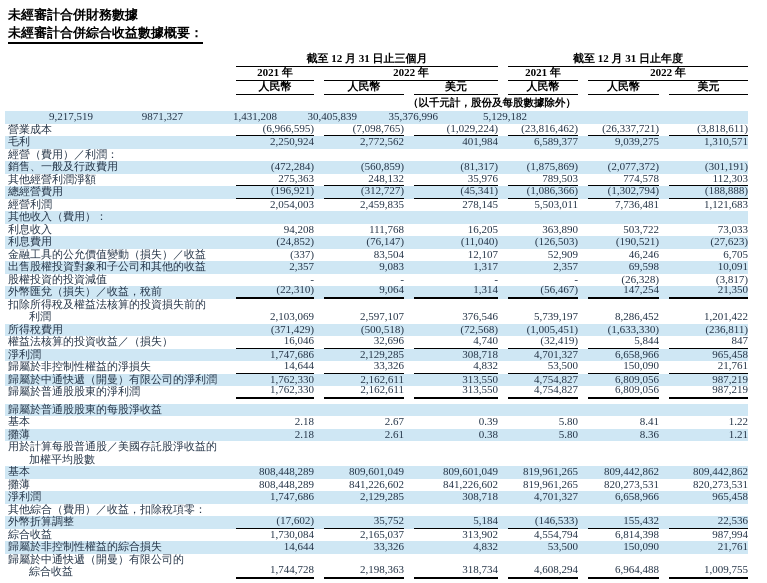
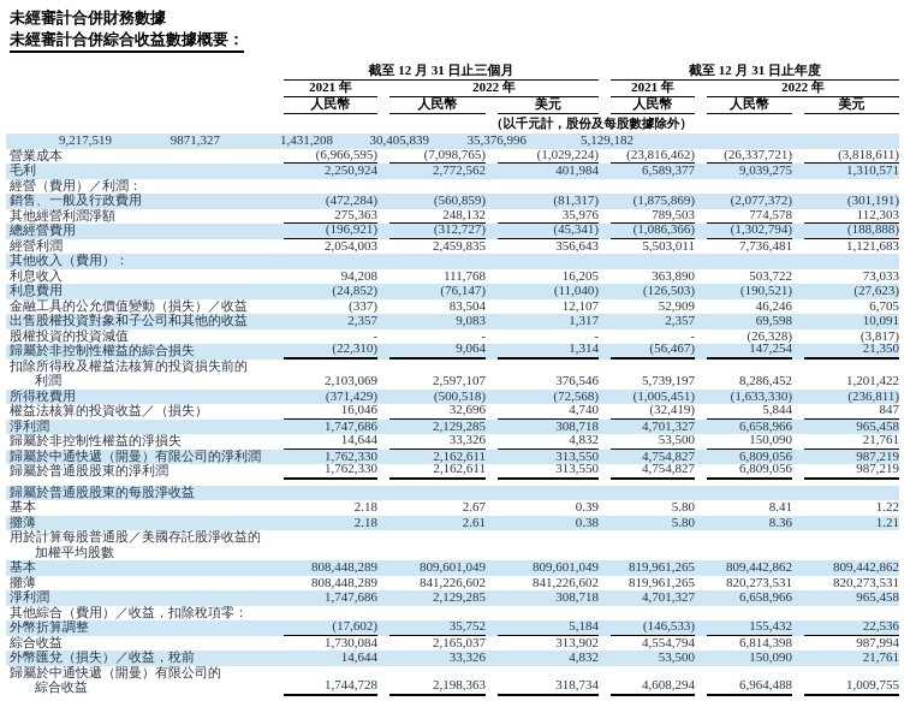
  未經審計合併財務數據
  未經審計合併綜合收益數據概要：
  截至 12 月 31 日止三個月
  截至 12 月 31 日止年度
  2021 年
  2022 年
  2021 年
  2022 年
  人民幣
  人民幣
  美元
  人民幣
  人民幣
  美元
  （以千元計，股份及每股數據除外）
  9,217,519
  9871,327
  1,431,208
  30,405,839
  35,376,996
  5,129,182
  營業成本
  (6,966,595)
  (7,098,765)
  (1,029,224)
  (23,816,462)
  (26,337,721)
  (3,818,611)
  毛利
  2,250,924
  2,772,562
  401,984
  6,589,377
  9,039,275
  1,310,571
  經營（費用）／利潤：
  銷售、一般及行政費用
  (472,284)
  (560,859)
  (81,317)
  (1,875,869)
  (2,077,372)
  (301,191)
  其他經營利潤淨額
  275,363
  248,132
  35,976
  789,503
  774,578
  112,303
  總經營費用
  (196,921)
  (312,727)
  (45,341)
  (1,086,366)
  (1,302,794)
  (188,888)
  經營利潤
  2,054,003
  2,459,835
- 278,145
+ 356,643
  5,503,011
  7,736,481
  1,121,683
  其他收入（費用）：
  利息收入
  94,208
  111,768
  16,205
  363,890
  503,722
  73,033
  利息費用
  (24,852)
  (76,147)
  (11,040)
  (126,503)
  (190,521)
  (27,623)
  金融工具的公允價值變動（損失）／收益
  (337)
  83,504
  12,107
  52,909
  46,246
  6,705
  出售股權投資對象和子公司和其他的收益
  2,357
  9,083
  1,317
  2,357
  69,598
  10,091
  股權投資的投資減值
  -
  -
  -
  -
  (26,328)
  (3,817)
- 外幣匯兌（損失）／收益，稅前
+ 歸屬於非控制性權益的綜合損失
  (22,310)
  9,064
  1,314
  (56,467)
  147,254
  21,350
  扣除所得稅及權益法核算的投資損失前的
  利潤
  2,103,069
  2,597,107
  376,546
  5,739,197
  8,286,452
  1,201,422
  所得稅費用
  (371,429)
  (500,518)
  (72,568)
  (1,005,451)
  (1,633,330)
  (236,811)
  權益法核算的投資收益／（損失）
  16,046
  32,696
  4,740
  (32,419)
  5,844
  847
  淨利潤
  1,747,686
  2,129,285
  308,718
  4,701,327
  6,658,966
  965,458
  歸屬於非控制性權益的淨損失
  14,644
  33,326
  4,832
  53,500
  150,090
  21,761
  歸屬於中通快遞（開曼）有限公司的淨利潤
  1,762,330
  2,162,611
  313,550
  4,754,827
  6,809,056
  987,219
  歸屬於普通股股東的淨利潤
  1,762,330
  2,162,611
  313,550
  4,754,827
  6,809,056
  987,219
  歸屬於普通股股東的每股淨收益
  基本
  2.18
  2.67
  0.39
  5.80
  8.41
  1.22
  攤薄
  2.18
  2.61
  0.38
  5.80
  8.36
  1.21
  用於計算每股普通股／美國存託股淨收益的
  加權平均股數
  基本
  808,448,289
  809,601,049
  809,601,049
  819,961,265
  809,442,862
  809,442,862
  攤薄
  808,448,289
  841,226,602
  841,226,602
  819,961,265
  820,273,531
  820,273,531
  淨利潤
  1,747,686
  2,129,285
  308,718
  4,701,327
  6,658,966
  965,458
  其他綜合（費用）／收益，扣除稅項零：
  外幣折算調整
  (17,602)
  35,752
  5,184
  (146,533)
  155,432
  22,536
  綜合收益
  1,730,084
  2,165,037
  313,902
  4,554,794
  6,814,398
  987,994
- 歸屬於非控制性權益的綜合損失
+ 外幣匯兌（損失）／收益，稅前
  14,644
  33,326
  4,832
  53,500
  150,090
  21,761
  歸屬於中通快遞（開曼）有限公司的
  綜合收益
  1,744,728
  2,198,363
  318,734
  4,608,294
  6,964,488
  1,009,755
